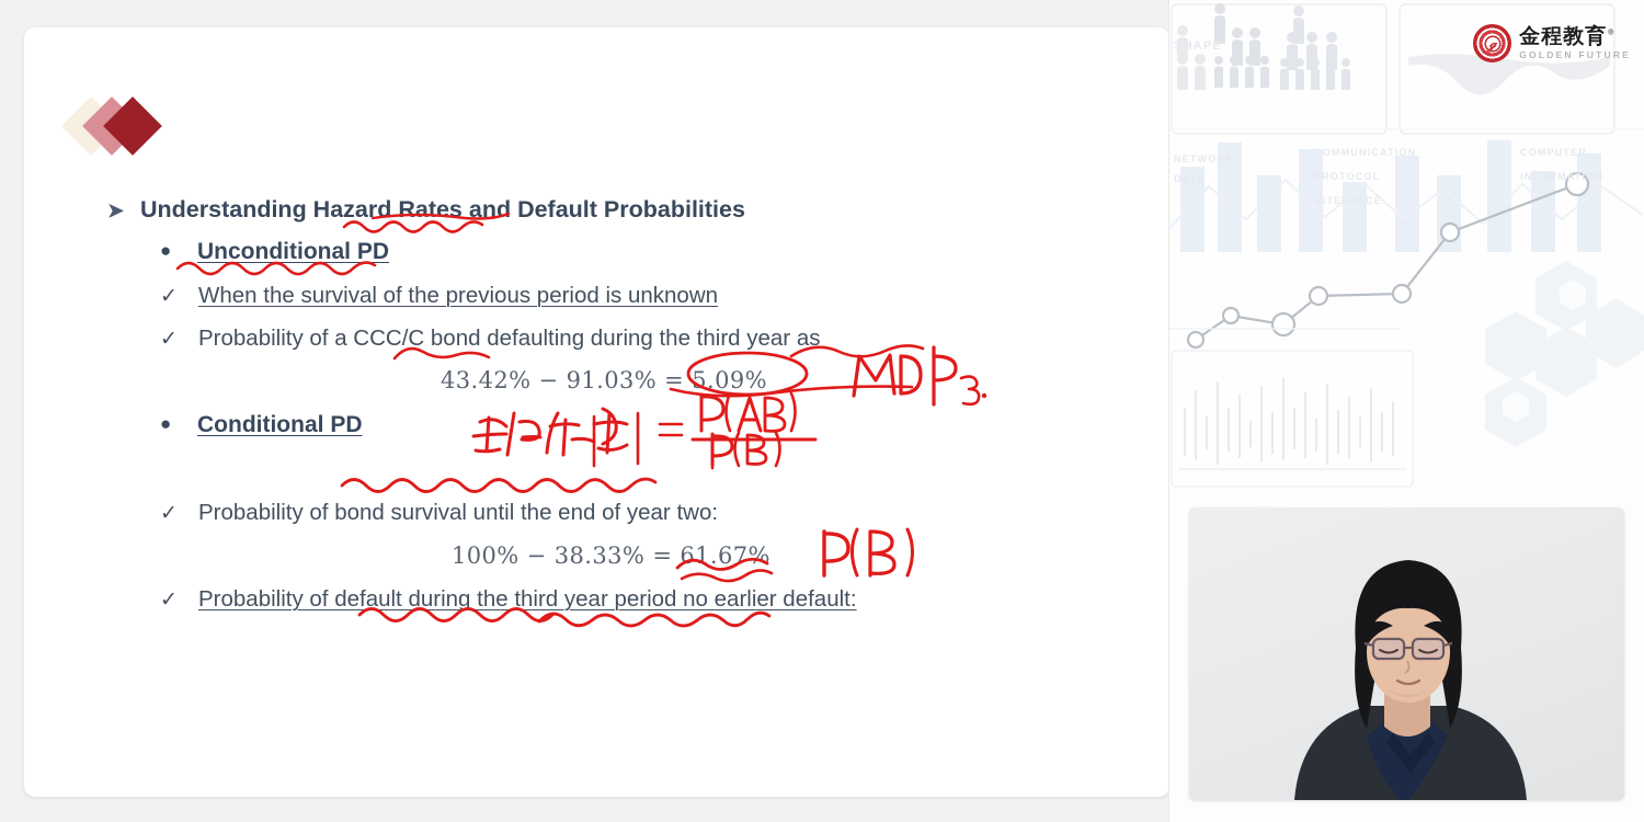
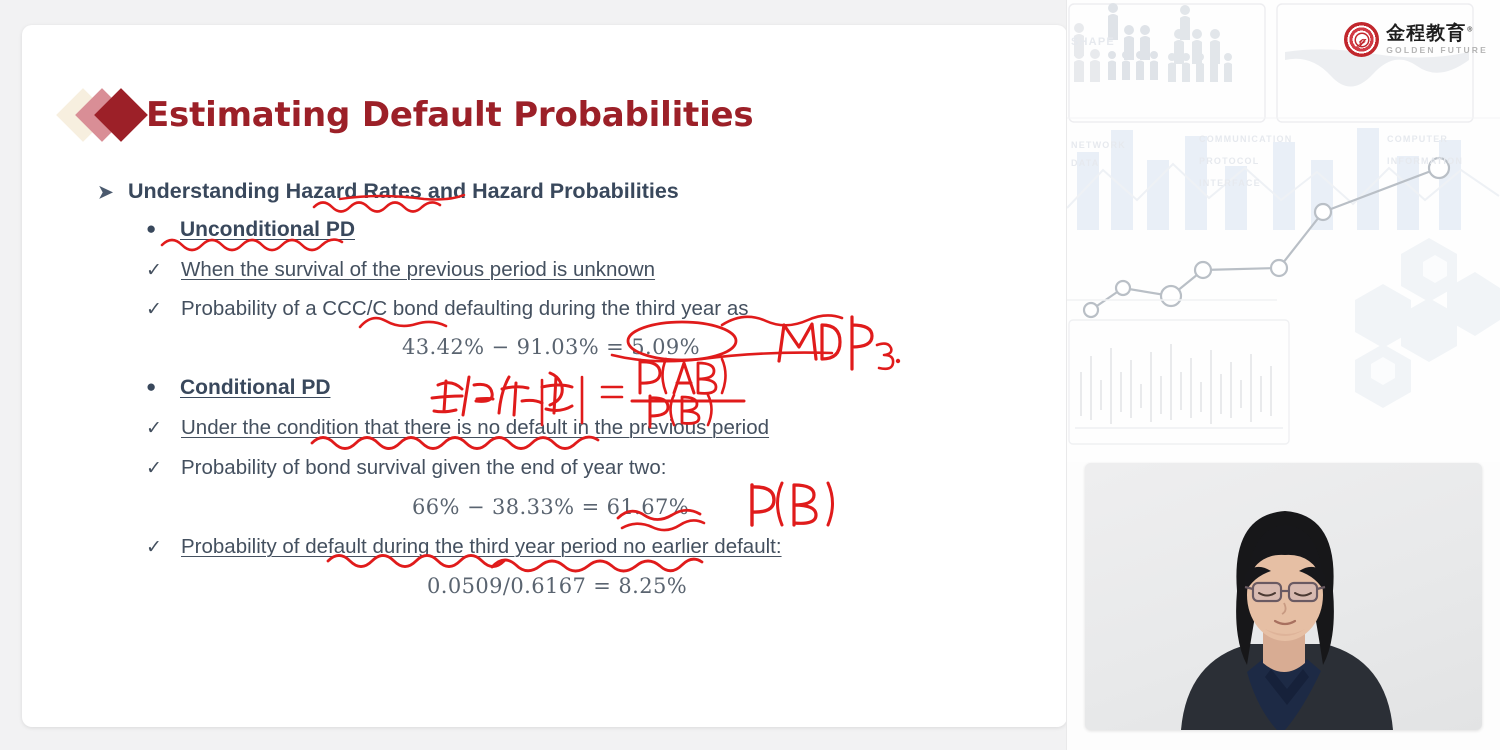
+ Estimating Default Probabilities
- ➤ Understanding Hazard Rates and Default Probabilities
+ ➤ Understanding Hazard Rates and Hazard Probabilities
  ● Unconditional PD
  ✓ When the survival of the previous period is unknown
  ✓ Probability of a CCC/C bond defaulting during the third year as
  43.42% − 91.03% = 5.09%
  ● Conditional PD
+ ✓ Under the condition that there is no default in the previous period
- ✓ Probability of bond survival until the end of year two:
+ ✓ Probability of bond survival given the end of year two:
- 100% − 38.33% = 61.67%
+ 66% − 38.33% = 61.67%
  ✓ Probability of default during the third year period no earlier default:
+ 0.0509/0.6167 = 8.25%
  NETWORK
  DATA
  COMMUNICATION
  PROTOCOL
  INTERFACE
  COMPUTER
  INFORMATION
  SHAPE
  ℊ
  金程教育®
  GOLDEN FUTURE
